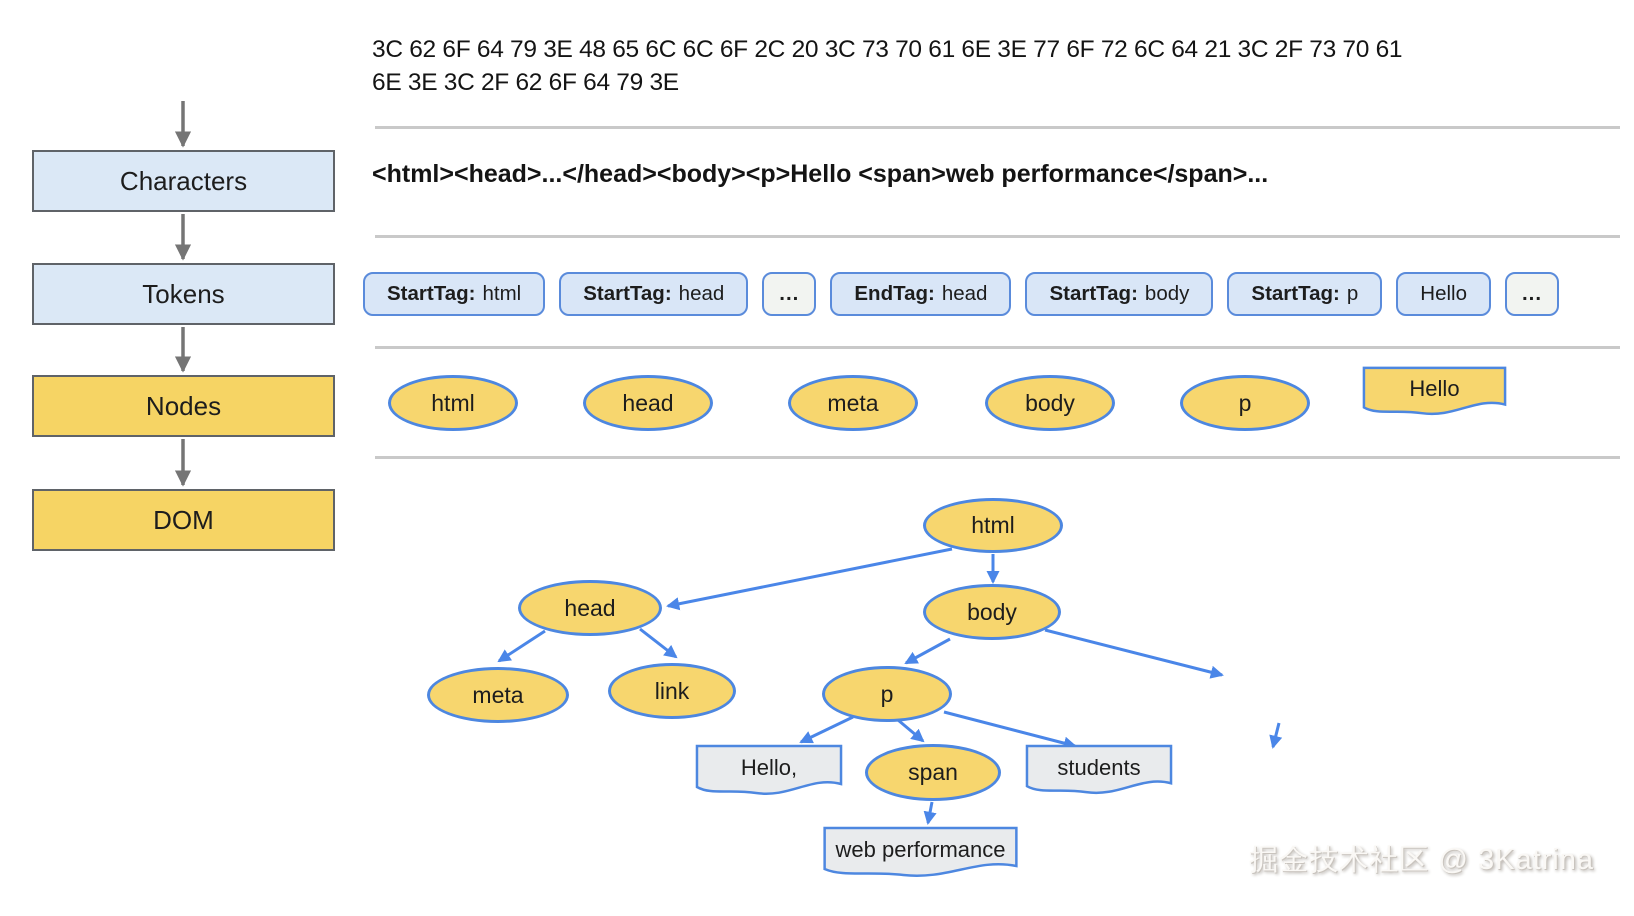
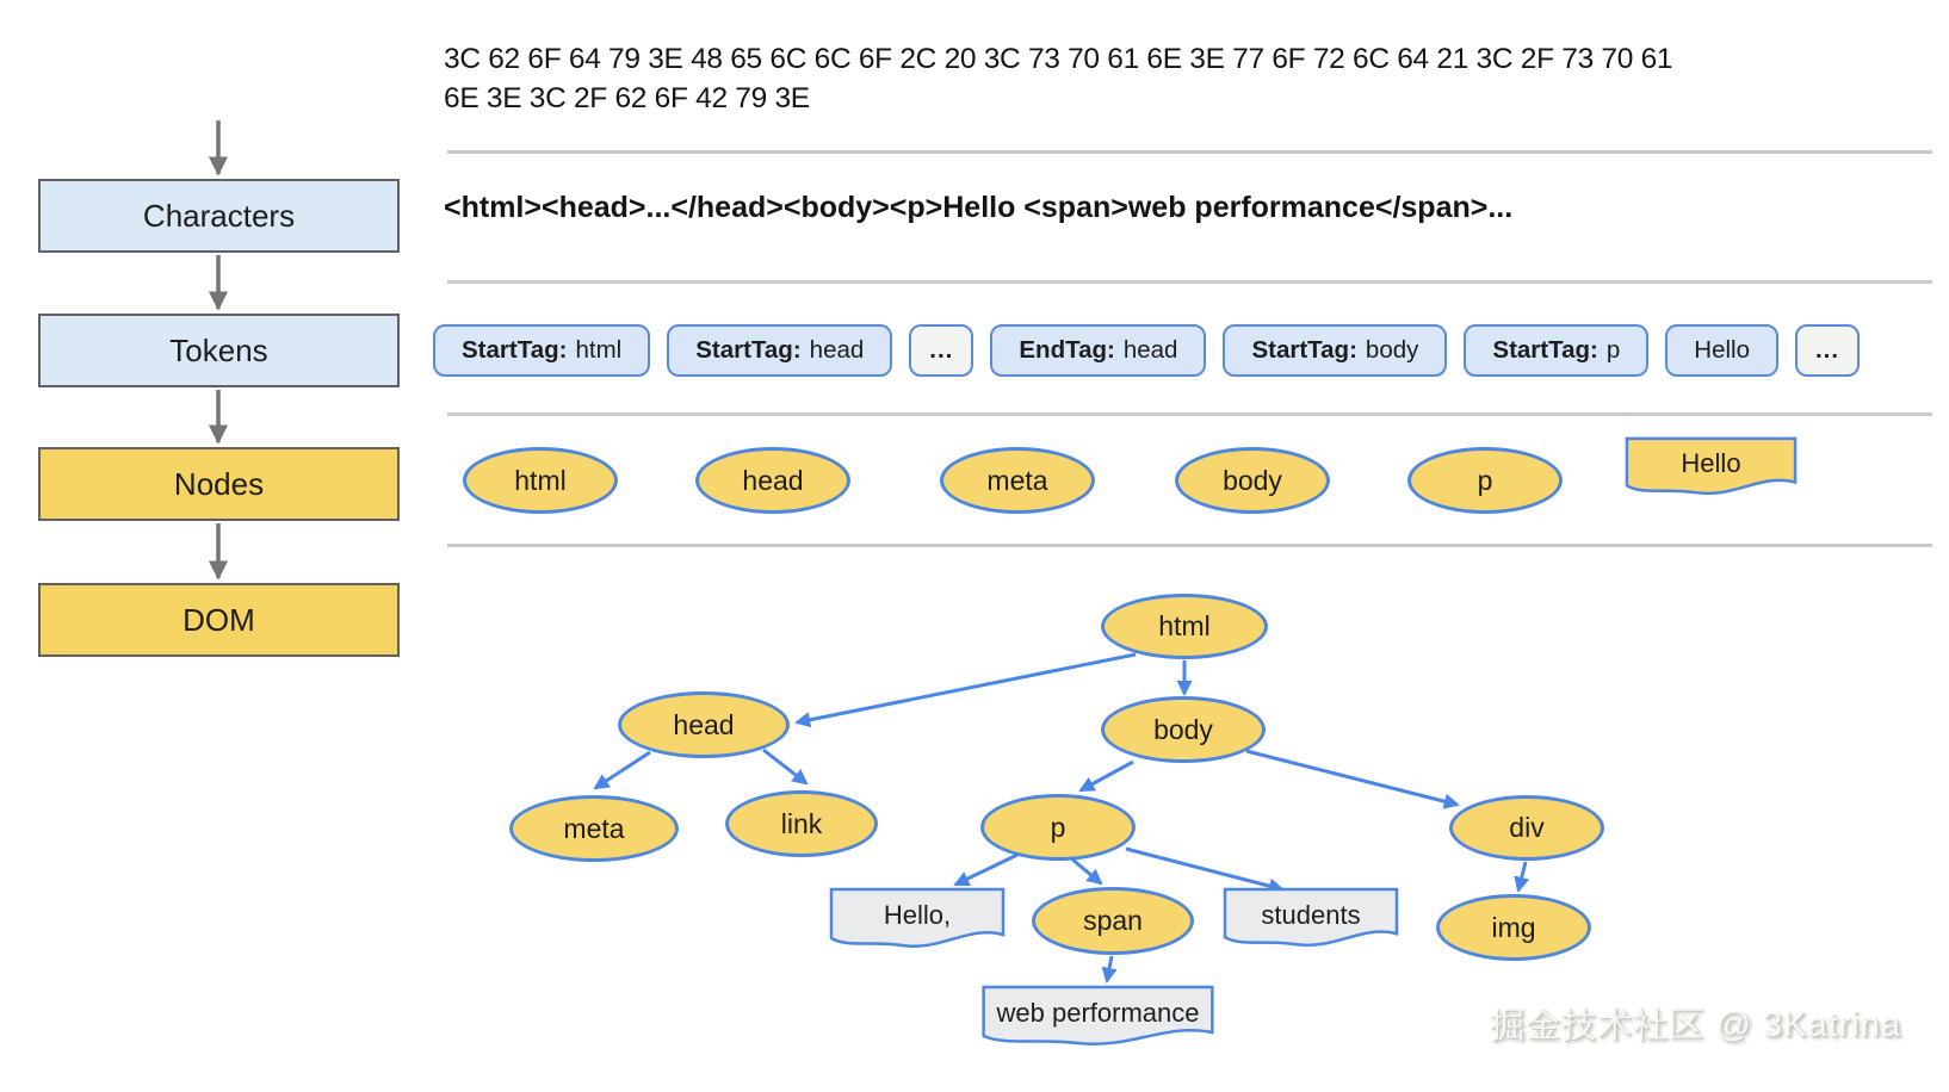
  Characters
  Tokens
  Nodes
  DOM
  3C 62 6F 64 79 3E 48 65 6C 6C 6F 2C 20 3C 73 70 61 6E 3E 77 6F 72 6C 64 21 3C 2F 73 70 61
- 6E 3E 3C 2F 62 6F 64 79 3E
+ 6E 3E 3C 2F 62 6F 42 79 3E
  <html><head>...</head><body><p>Hello <span>web performance</span>...
  StartTag:
  html
  StartTag:
  head
  ...
  EndTag:
  head
  StartTag:
  body
  StartTag:
  p
  Hello
  ...
  html
  head
  meta
  body
  p
  Hello
  html
  head
  body
  meta
  link
  p
+ div
  span
+ img
  Hello,
  students
  web performance
  掘金技术社区 @ 3Katrina
